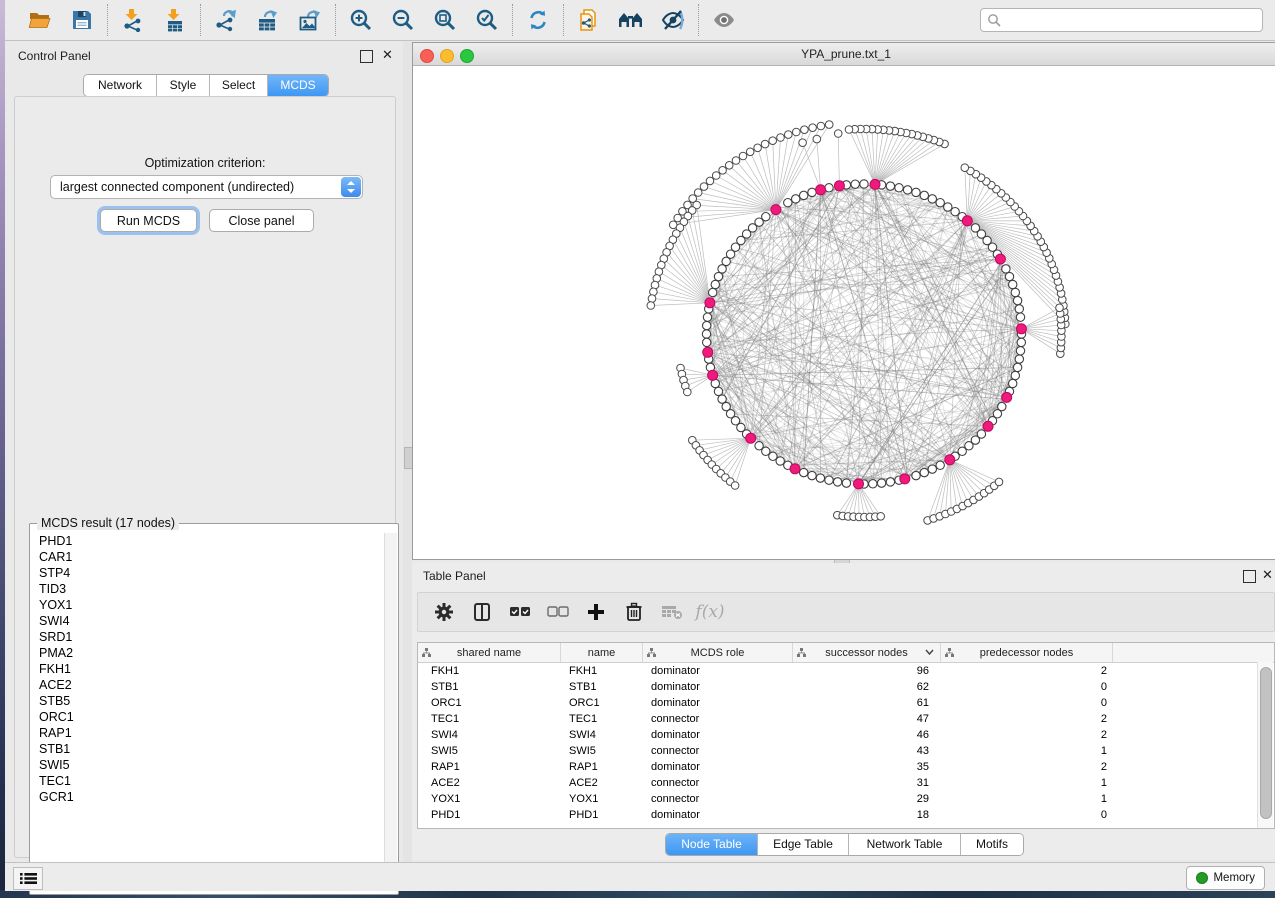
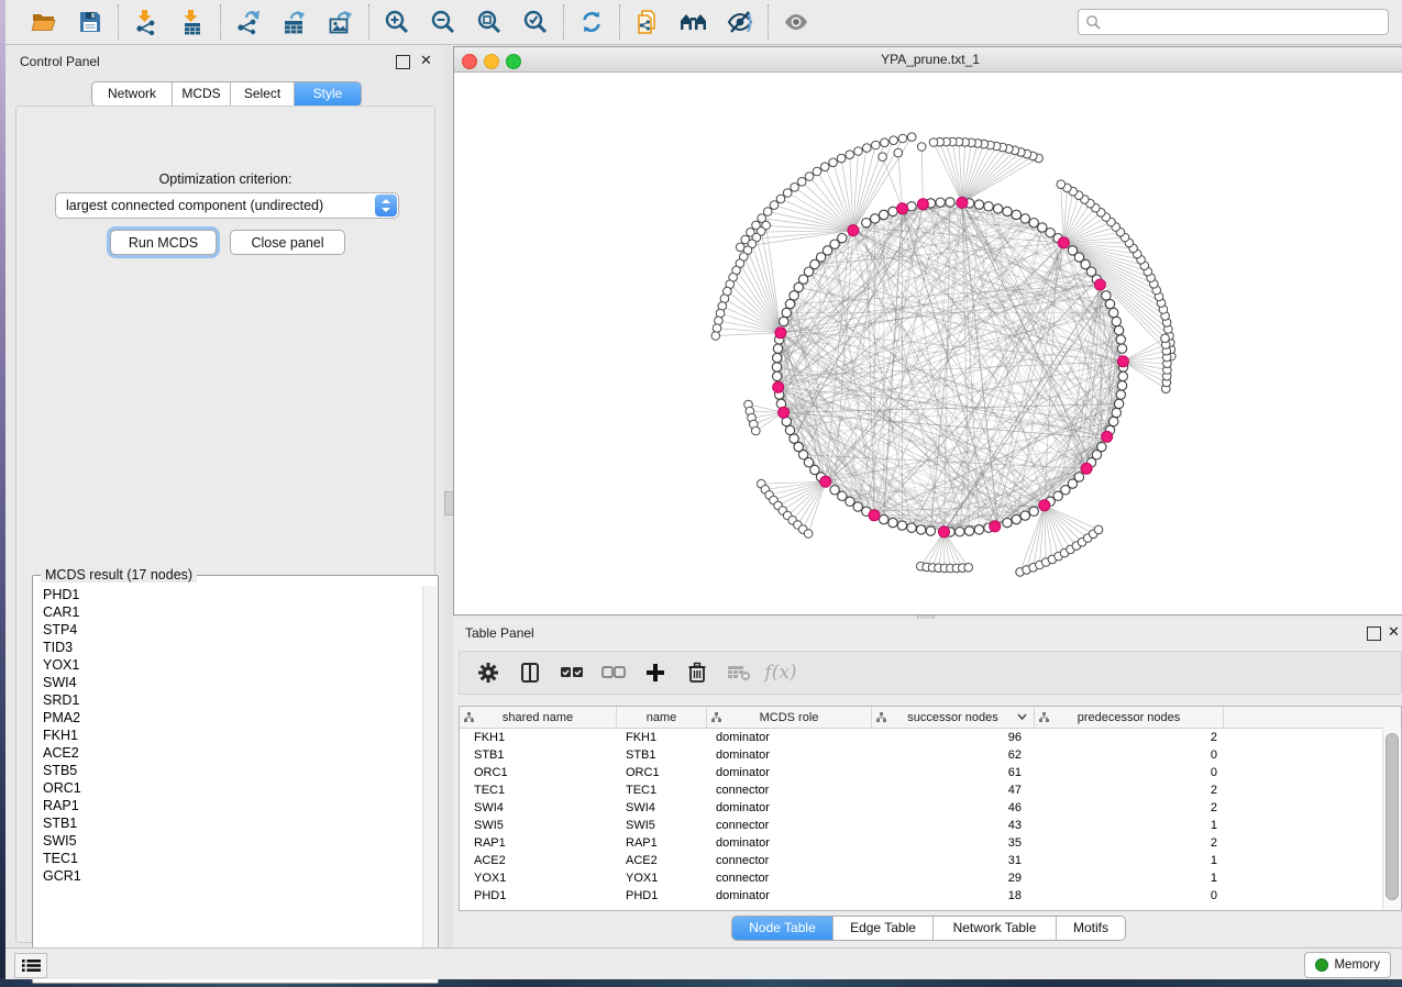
  Control Panel
  ✕
  Network
- Style
+ MCDS
  Select
- MCDS
+ Style
  Optimization criterion:
  largest connected component (undirected)
  Run MCDS
  Close panel
  MCDS result (17 nodes)
  PHD1
  CAR1
  STP4
  TID3
  YOX1
  SWI4
  SRD1
  PMA2
  FKH1
  ACE2
  STB5
  ORC1
  RAP1
  STB1
  SWI5
  TEC1
  GCR1
  YPA_prune.txt_1
  Table Panel
  ✕
  f(x)
  shared name
  name
  MCDS role
  successor nodes
  predecessor nodes
  FKH1
  FKH1
  dominator
  96
  2
  STB1
  STB1
  dominator
  62
  0
  ORC1
  ORC1
  dominator
  61
  0
  TEC1
  TEC1
  connector
  47
  2
  SWI4
  SWI4
  dominator
  46
  2
  SWI5
  SWI5
  connector
  43
  1
  RAP1
  RAP1
  dominator
  35
  2
  ACE2
  ACE2
  connector
  31
  1
  YOX1
  YOX1
  connector
  29
  1
  PHD1
  PHD1
  dominator
  18
  0
  Node Table
  Edge Table
  Network Table
  Motifs
  Memory
